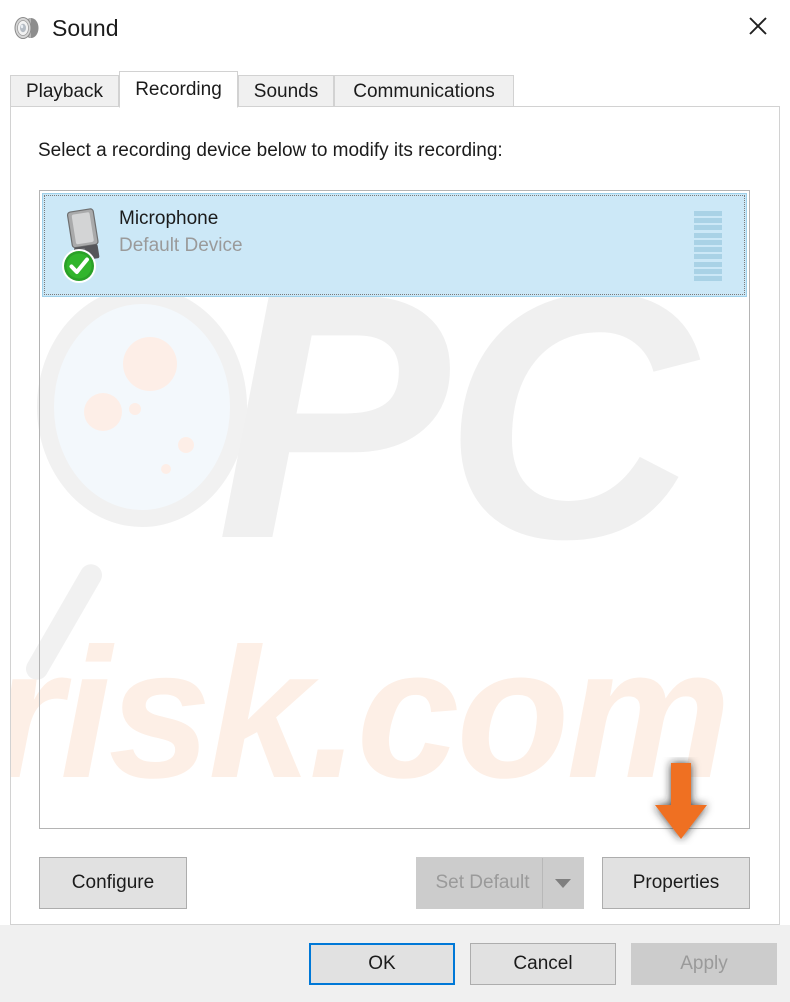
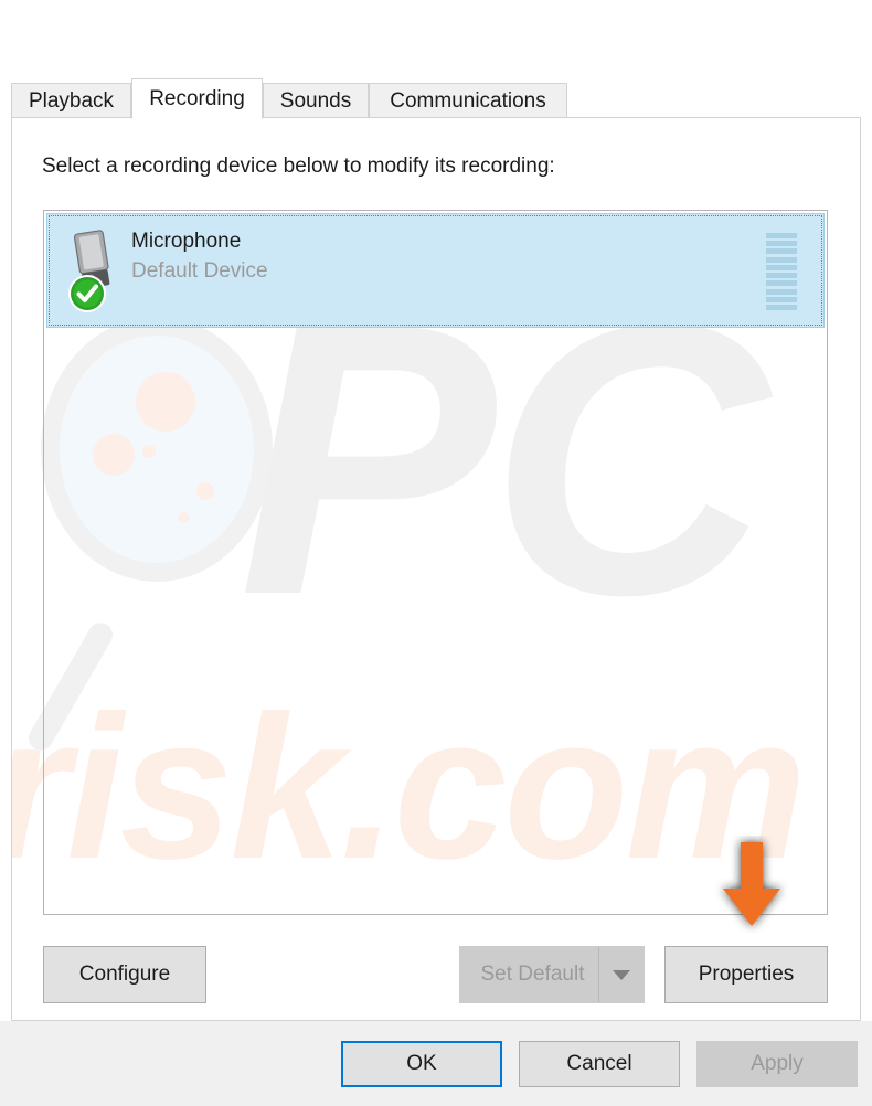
- Sound
  Playback
  Recording
  Sounds
  Communications
  PC
  risk.com
  Select a recording device below to modify its recording:
  Microphone
  Default Device
  Configure
  Set Default
  Properties
  OK
  Cancel
  Apply
